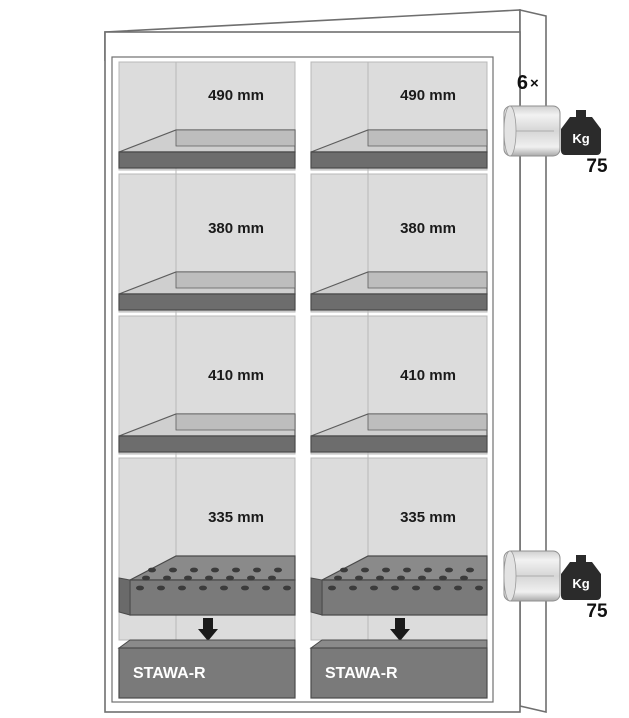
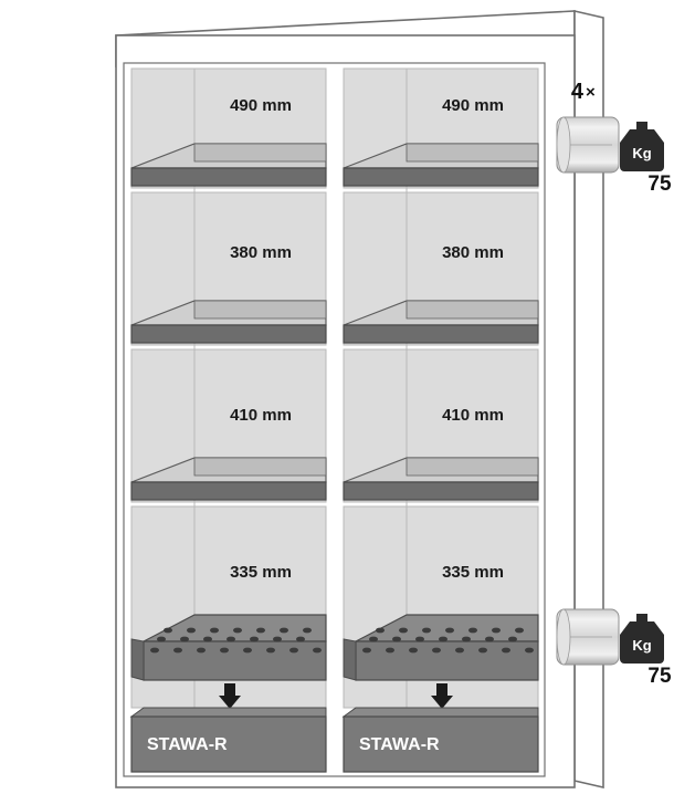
  STAWA-R
  490 mm
  380 mm
  410 mm
  335 mm
  STAWA-R
  490 mm
  380 mm
  410 mm
  335 mm
- 6
+ 4
  ×
  Kg
  75
  Kg
  75
